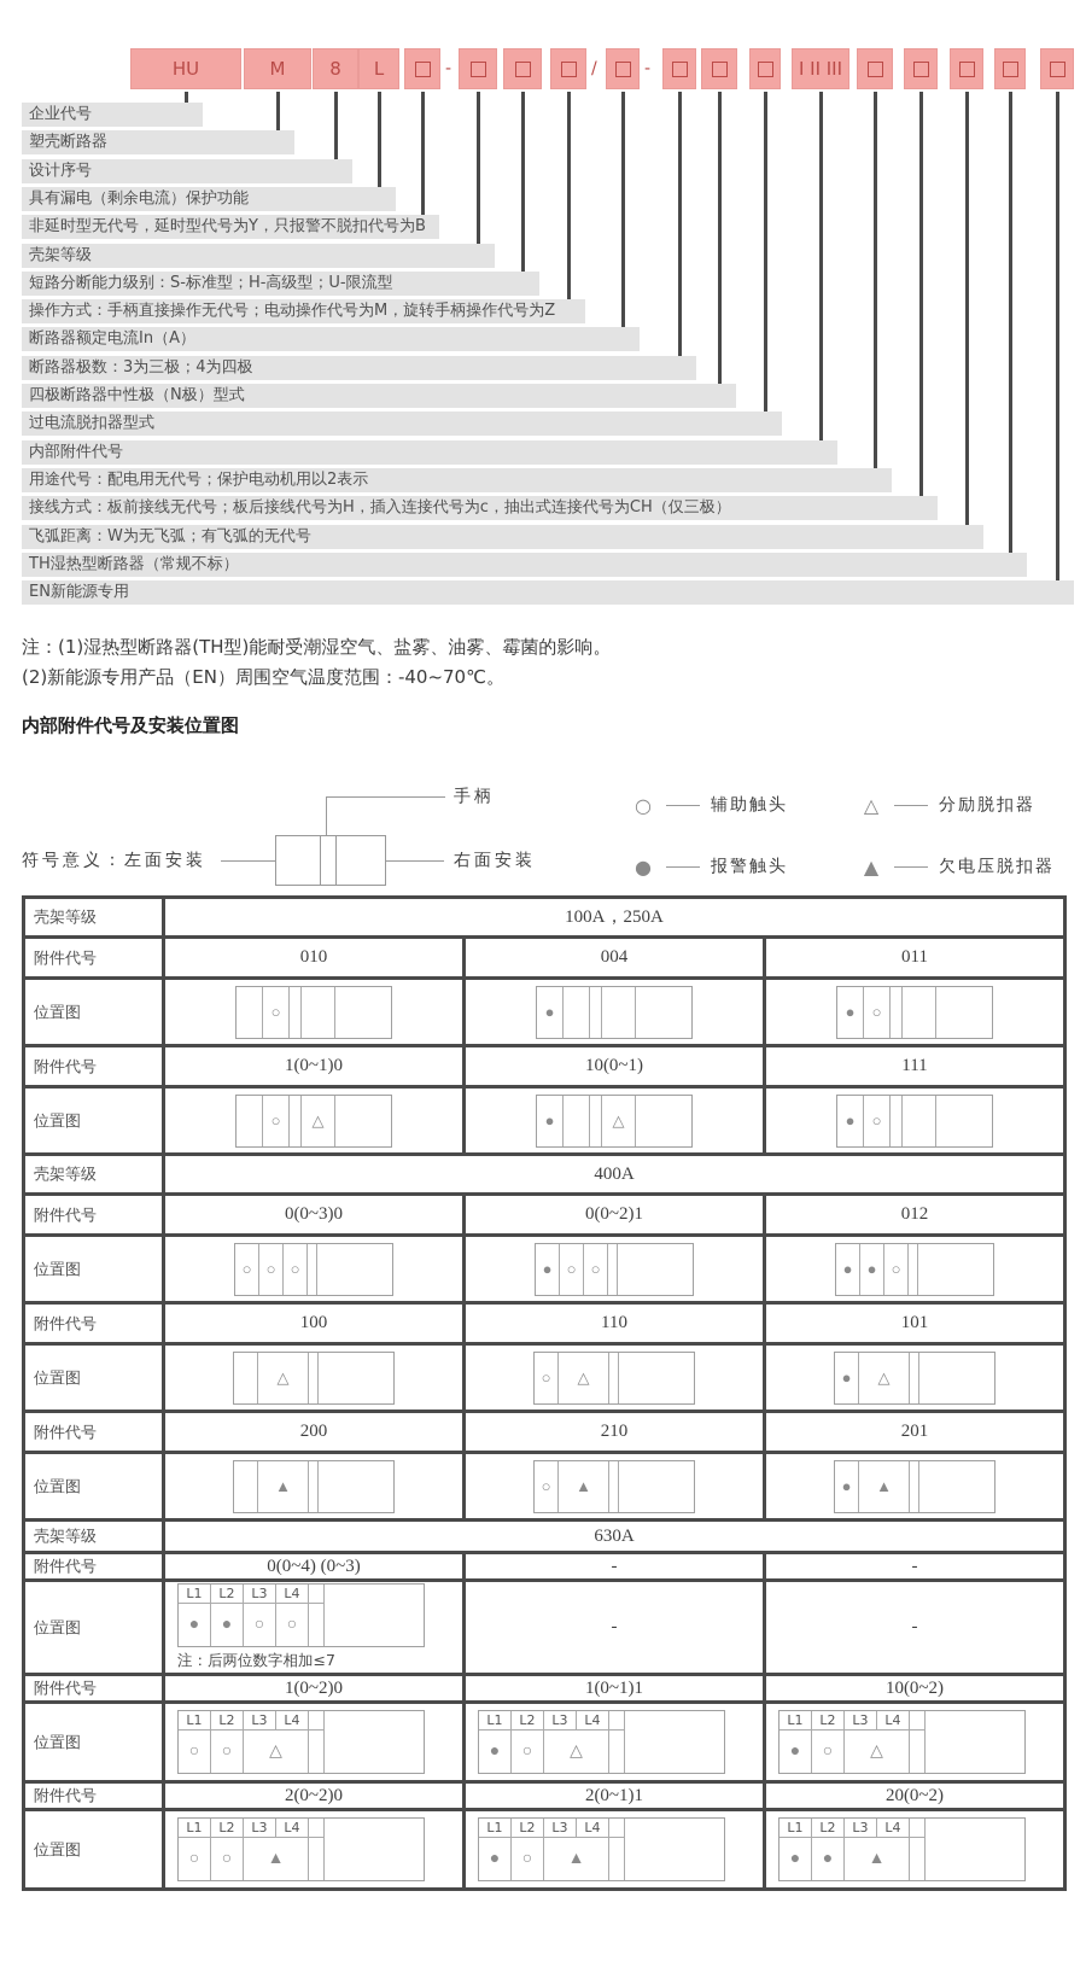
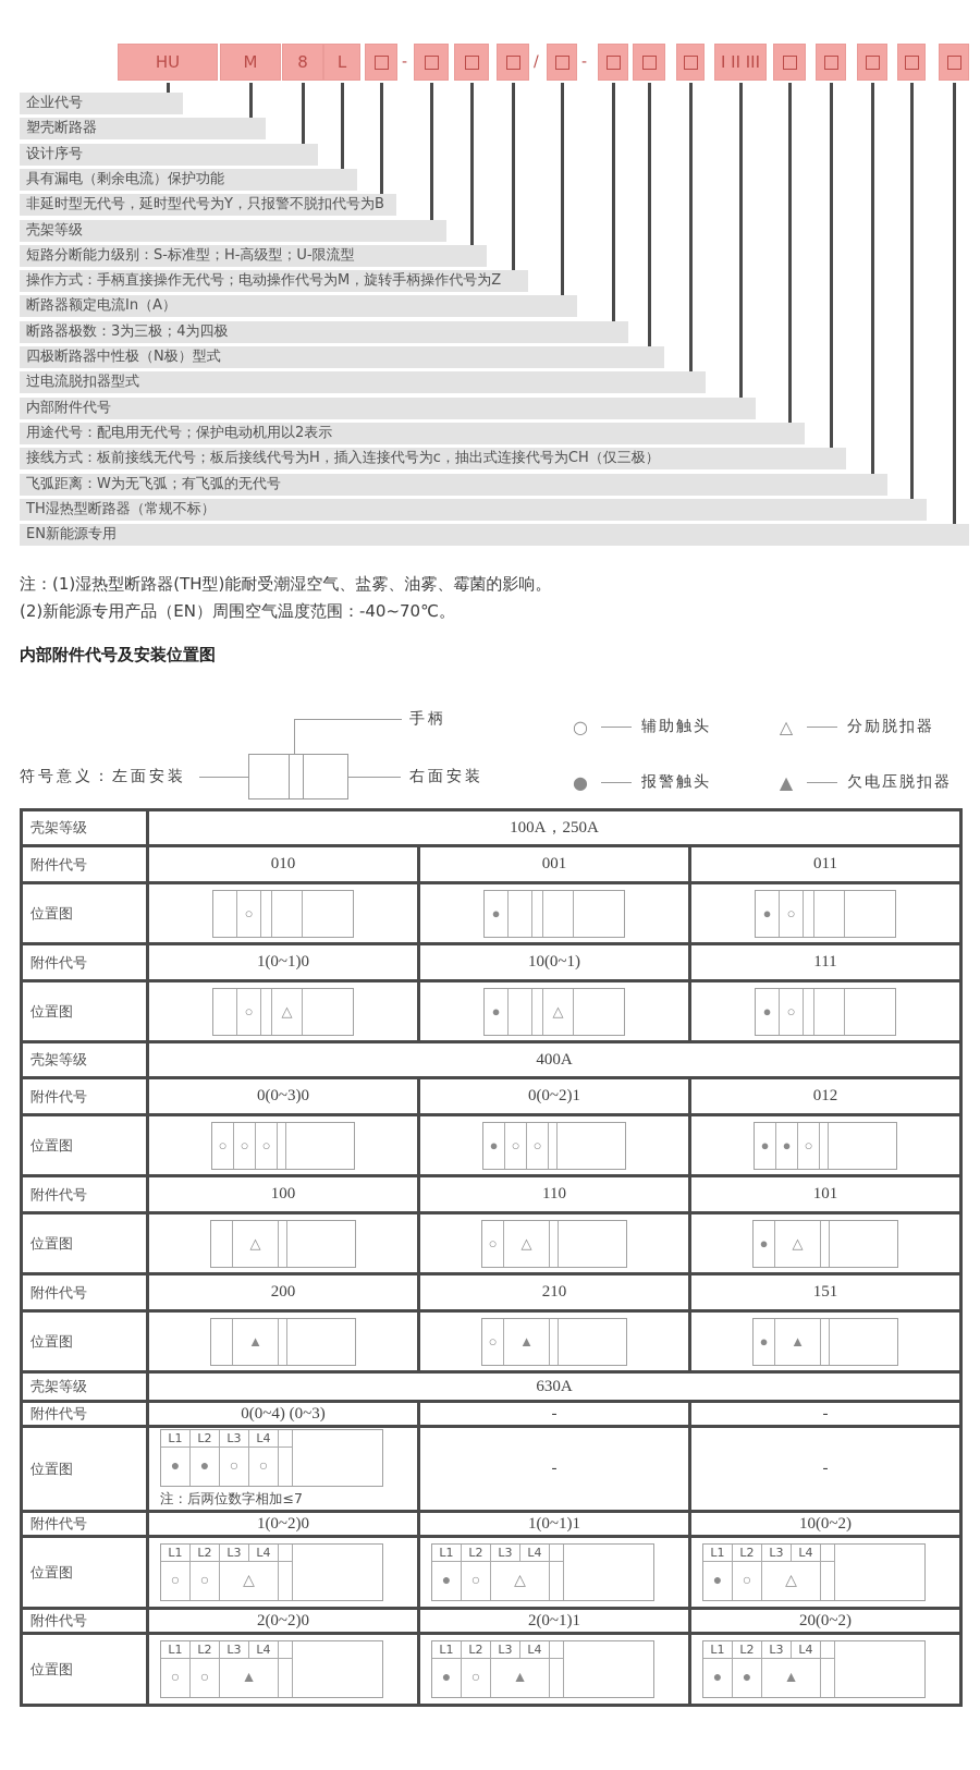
  HU
  企业代号
  M
  塑壳断路器
  8
  设计序号
  L
  具有漏电（剩余电流）保护功能
  -
  非延时型无代号，延时型代号为Y，只报警不脱扣代号为B
  壳架等级
  短路分断能力级别：S-标准型；H-高级型；U-限流型
  /
  操作方式：手柄直接操作无代号；电动操作代号为M，旋转手柄操作代号为Z
  -
  断路器额定电流In（A）
  断路器极数：3为三极；4为四极
  四极断路器中性极（N极）型式
  过电流脱扣器型式
  I II III
  内部附件代号
  用途代号：配电用无代号；保护电动机用以2表示
  接线方式：板前接线无代号；板后接线代号为H，插入连接代号为c，抽出式连接代号为CH（仅三极）
  飞弧距离：W为无飞弧；有飞弧的无代号
  TH湿热型断路器（常规不标）
  EN新能源专用
  注：(1)湿热型断路器(TH型)能耐受潮湿空气、盐雾、油雾、霉菌的影响。
  (2)新能源专用产品（EN）周围空气温度范围：-40~70℃。
  内部附件代号及安装位置图
  手柄
  符号意义：左面安装
  右面安装
  ○
  辅助触头
  △
  分励脱扣器
  ●
  报警触头
  ▲
  欠电压脱扣器
  壳架等级	100A，250A
- 附件代号	010	004	011
+ 附件代号	010	001	011
  位置图	○	●	● ○
  附件代号	1(0~1)0	10(0~1)	111
  位置图	○ △	● △	● ○
  壳架等级	400A
  附件代号	0(0~3)0	0(0~2)1	012
  位置图	○ ○ ○	● ○ ○	● ● ○
  附件代号	100	110	101
  位置图	△	○ △	● △
- 附件代号	200	210	201
+ 附件代号	200	210	151
  位置图	▲	○ ▲	● ▲
  壳架等级	630A
  附件代号	0(0~4) (0~3)	-	-
  位置图	L1 L2 L3 L4● ● ○ ○注：后两位数字相加≤7	-	-
  附件代号	1(0~2)0	1(0~1)1	10(0~2)
  位置图	L1 L2 L3 L4○ ○ △	L1 L2 L3 L4● ○ △	L1 L2 L3 L4● ○ △
  附件代号	2(0~2)0	2(0~1)1	20(0~2)
  位置图	L1 L2 L3 L4○ ○ ▲	L1 L2 L3 L4● ○ ▲	L1 L2 L3 L4● ● ▲
